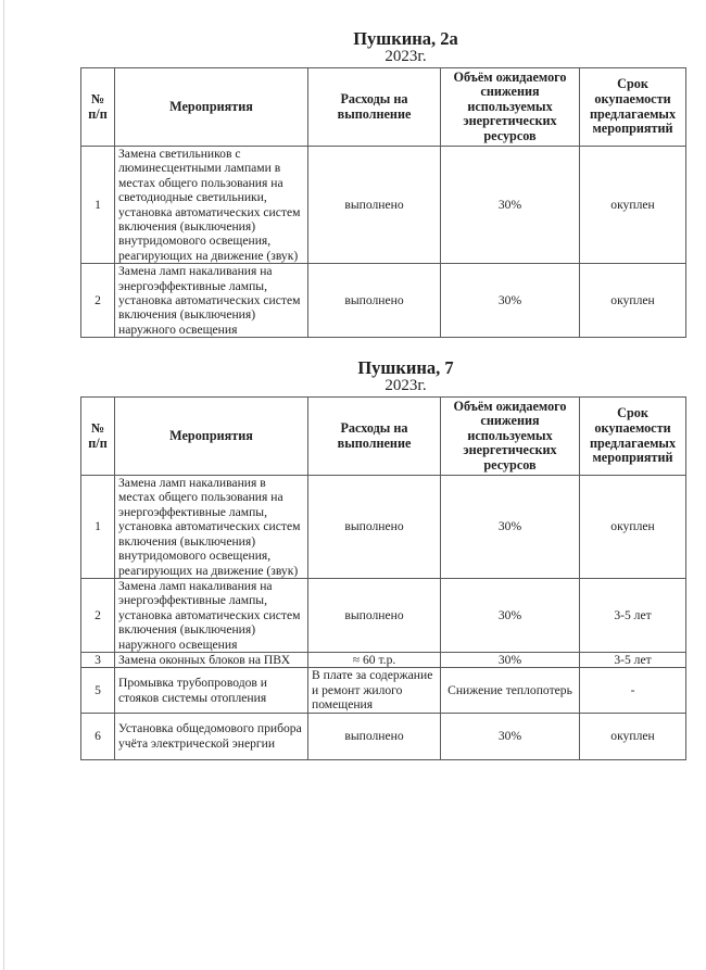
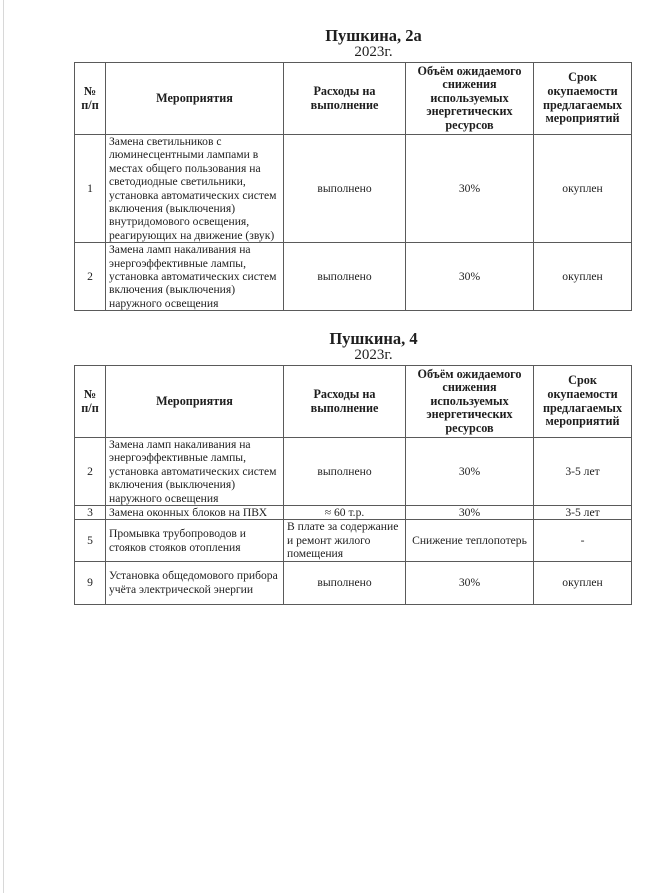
  Пушкина, 2а
  2023г.
  № п/п	Мероприятия	Расходы на выполнение	Объём ожидаемого снижения используемых энергетических ресурсов	Срок окупаемости предлагаемых мероприятий
  1	Замена светильников с люминесцентными лампами в местах общего пользования на светодиодные светильники, установка автоматических систем включения (выключения) внутридомового освещения, реагирующих на движение (звук)	выполнено	30%	окуплен
  2	Замена ламп накаливания на энергоэффективные лампы, установка автоматических систем включения (выключения) наружного освещения	выполнено	30%	окуплен
- Пушкина, 7
+ Пушкина, 4
  2023г.
  № п/п	Мероприятия	Расходы на выполнение	Объём ожидаемого снижения используемых энергетических ресурсов	Срок окупаемости предлагаемых мероприятий
- 1	Замена ламп накаливания в местах общего пользования на энергоэффективные лампы, установка автоматических систем включения (выключения) внутридомового освещения, реагирующих на движение (звук)	выполнено	30%	окуплен
  2	Замена ламп накаливания на энергоэффективные лампы, установка автоматических систем включения (выключения) наружного освещения	выполнено	30%	3-5 лет
  3	Замена оконных блоков на ПВХ	≈ 60 т.р.	30%	3-5 лет
- 5	Промывка трубопроводов и стояков системы отопления	В плате за содержание и ремонт жилого помещения	Снижение теплопотерь	-
+ 5	Промывка трубопроводов и стояков стояков отопления	В плате за содержание и ремонт жилого помещения	Снижение теплопотерь	-
- 6	Установка общедомового прибора учёта электрической энергии	выполнено	30%	окуплен
+ 9	Установка общедомового прибора учёта электрической энергии	выполнено	30%	окуплен
